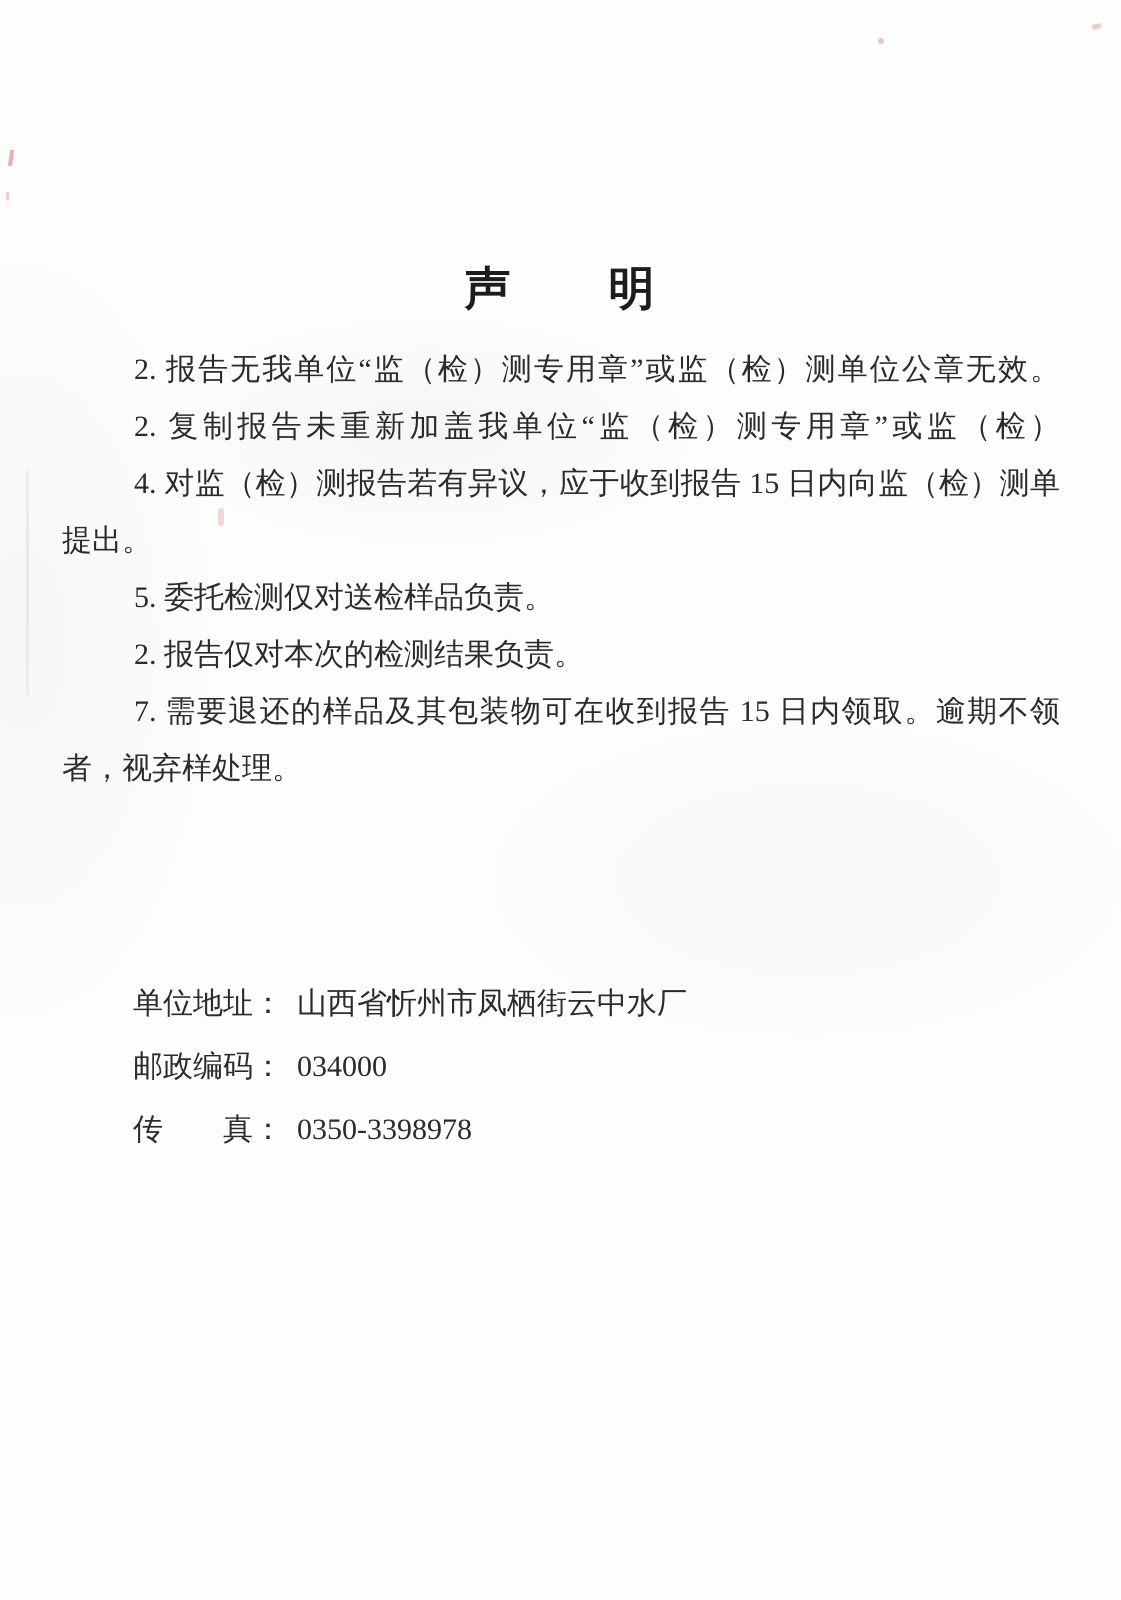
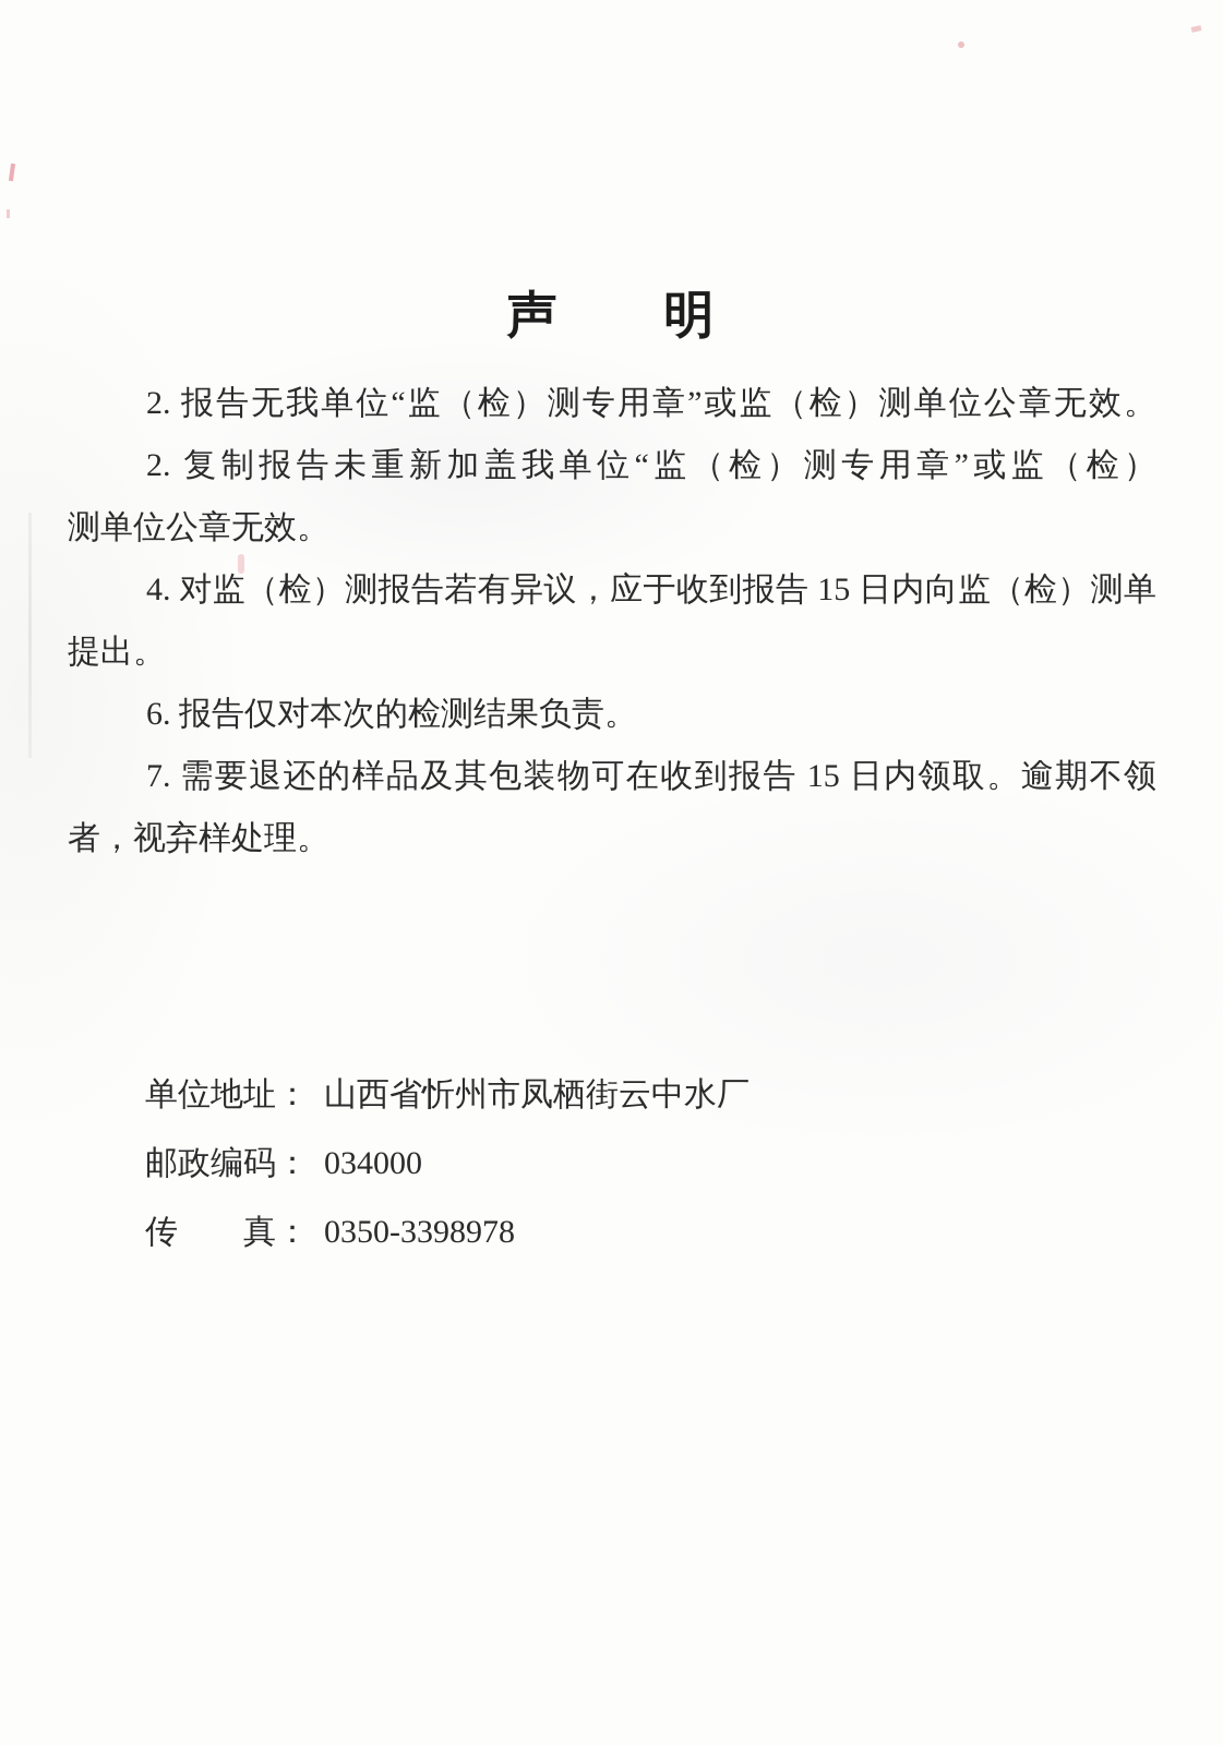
  声 明
  2. 报告无我单位“监（检）测专用章”或监（检）测单位公章无效。
  2. 复制报告未重新加盖我单位“监（检）测专用章”或监（检）
+ 测单位公章无效。
  4. 对监（检）测报告若有异议，应于收到报告 15 日内向监（检）测单
  提出。
- 5. 委托检测仅对送检样品负责。
- 2. 报告仅对本次的检测结果负责。
+ 6. 报告仅对本次的检测结果负责。
  7. 需要退还的样品及其包装物可在收到报告 15 日内领取。逾期不领
  者，视弃样处理。
  单位地址： 山西省忻州市凤栖街云中水厂
  邮政编码： 034000
  传 真： 0350-3398978
